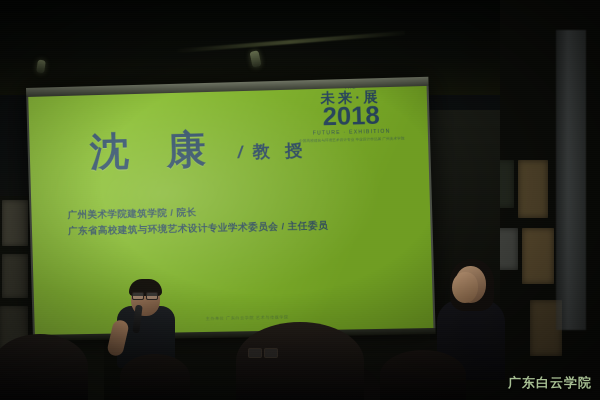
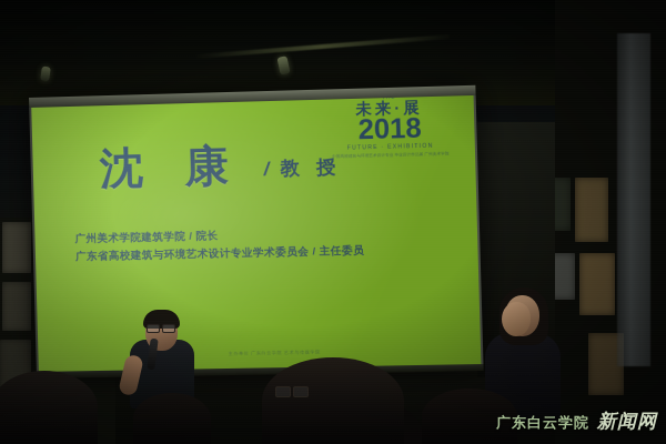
  广东白云学院
+ 新闻网
